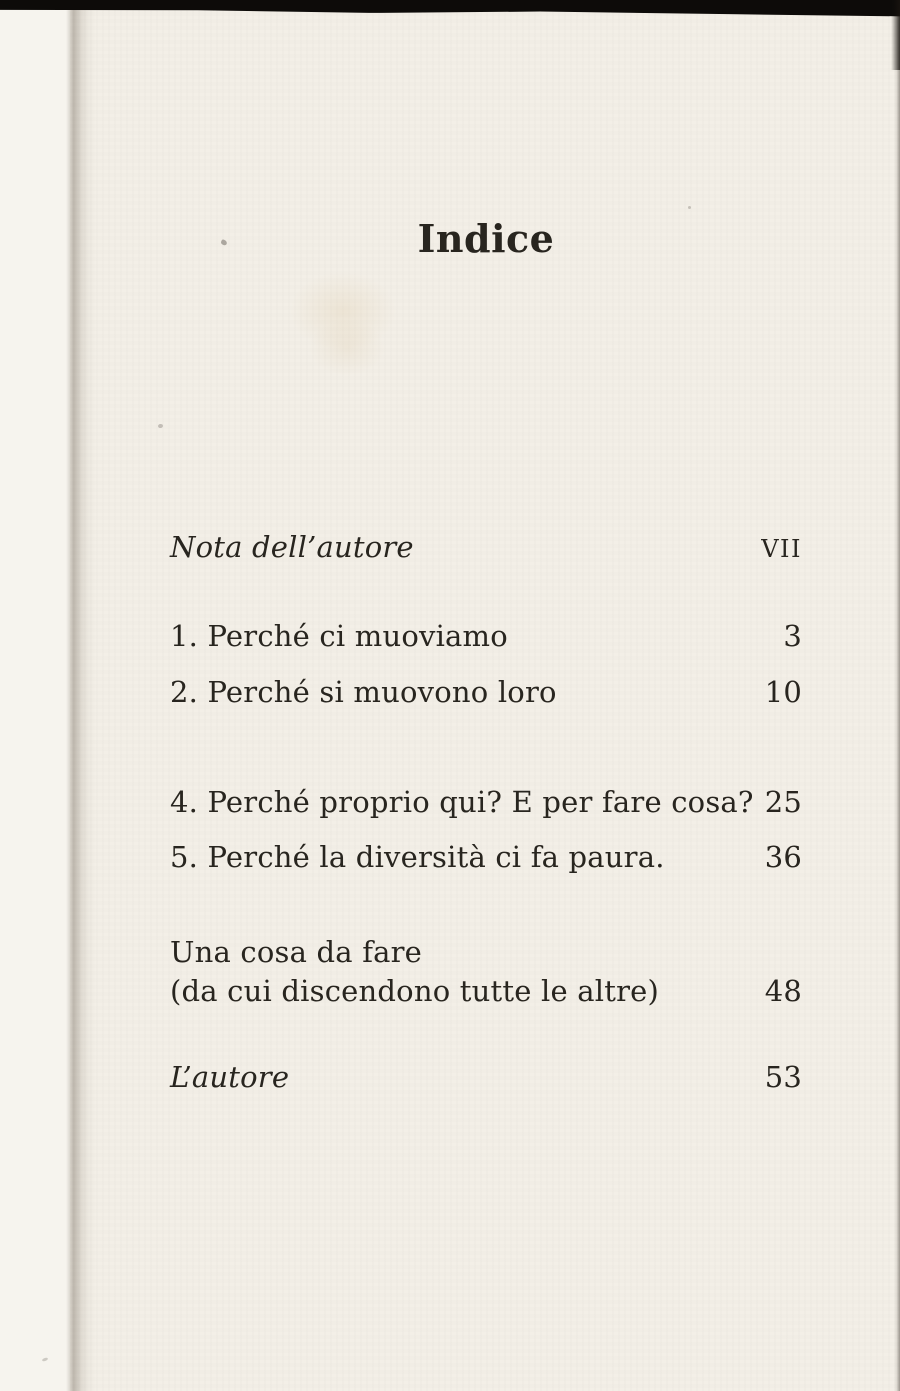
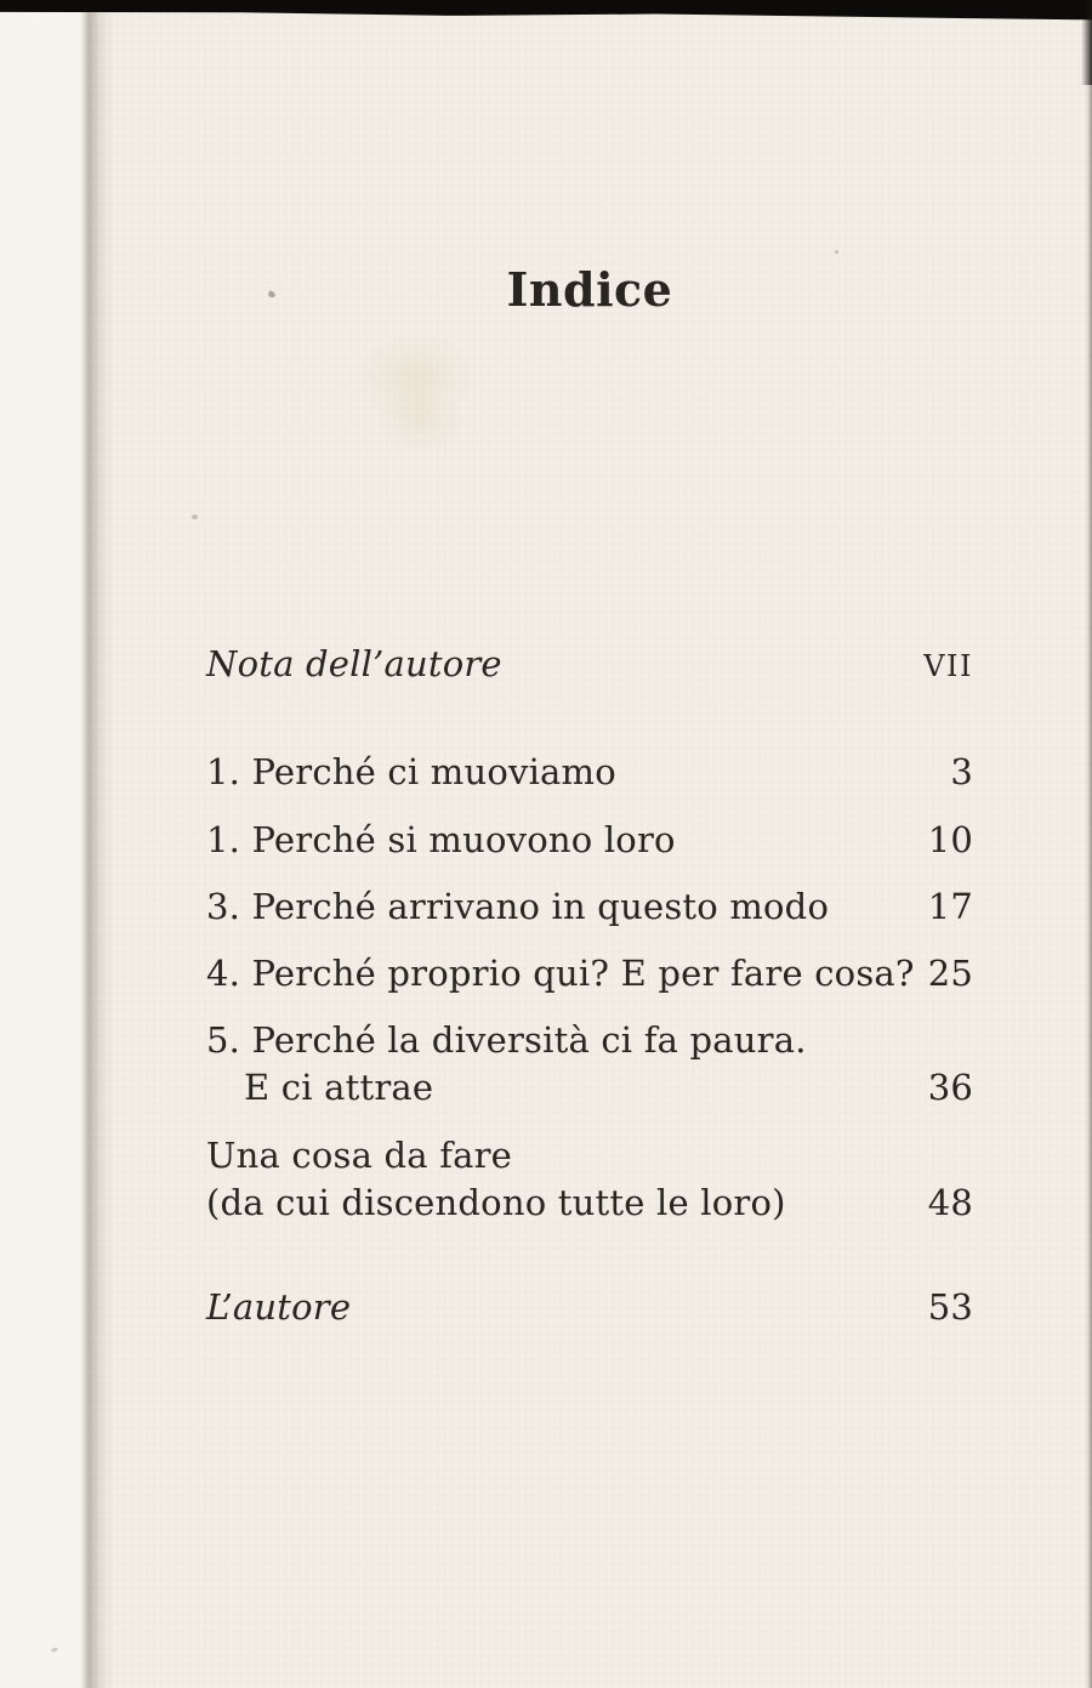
  Indice
  Nota dell’autore
  VII
  1. Perché ci muoviamo
  3
- 2. Perché si muovono loro
+ 1. Perché si muovono loro
  10
+ 3. Perché arrivano in questo modo
+ 17
  4. Perché proprio qui? E per fare cosa?
  25
  5. Perché la diversità ci fa paura.
+ E ci attrae
  36
  Una cosa da fare
- (da cui discendono tutte le altre)
+ (da cui discendono tutte le loro)
  48
  L’autore
  53
